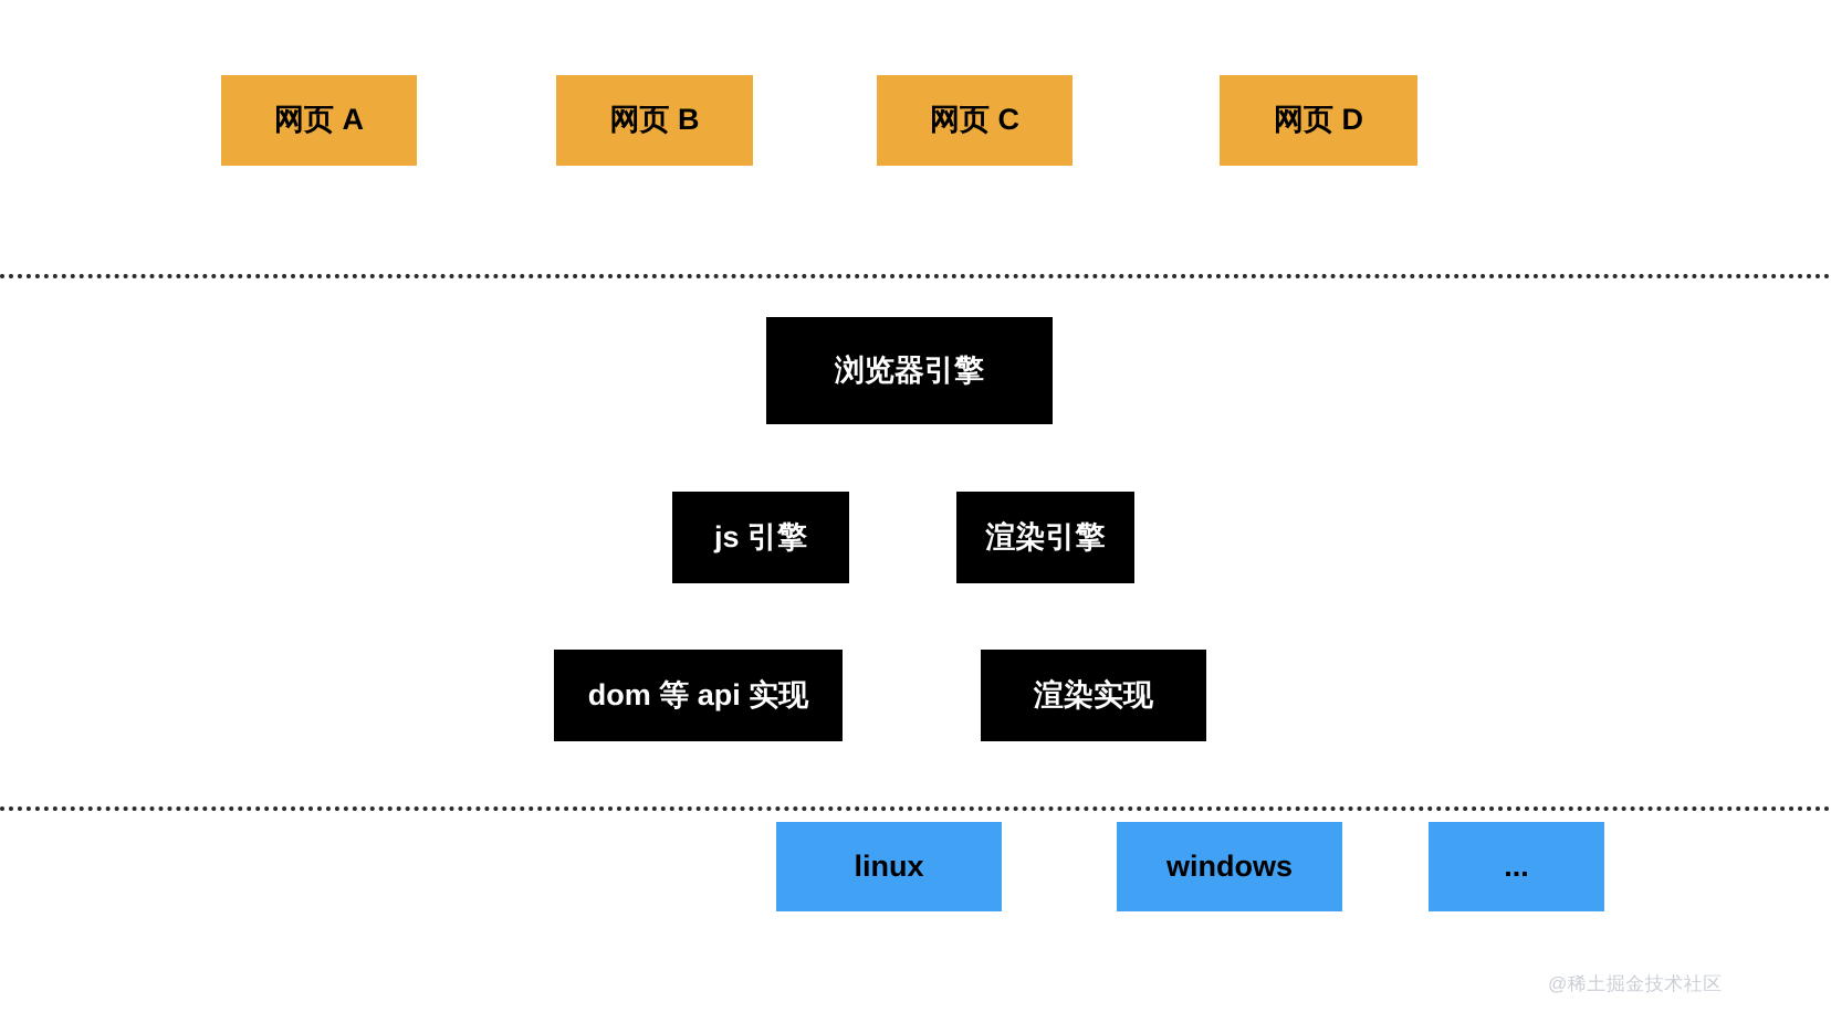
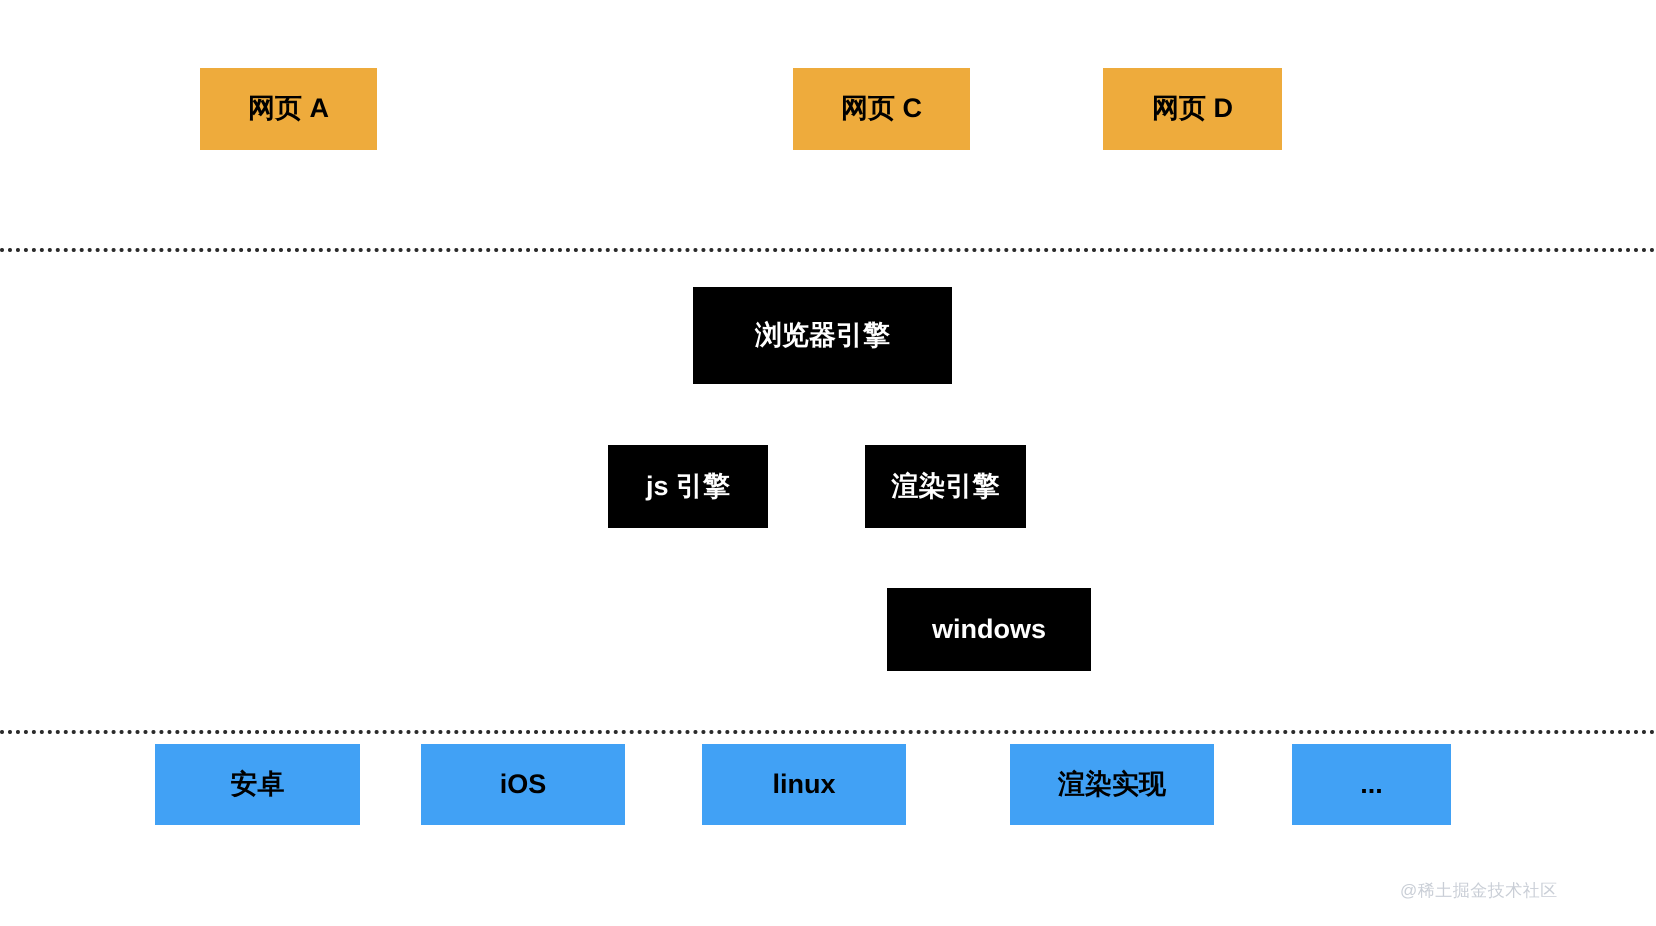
  网页 A
- 网页 B
  网页 C
  网页 D
  浏览器引擎
  js 引擎
  渲染引擎
- dom 等 api 实现
- 渲染实现
+ windows
+ 安卓
+ iOS
  linux
- windows
+ 渲染实现
  ...
  @稀土掘金技术社区
